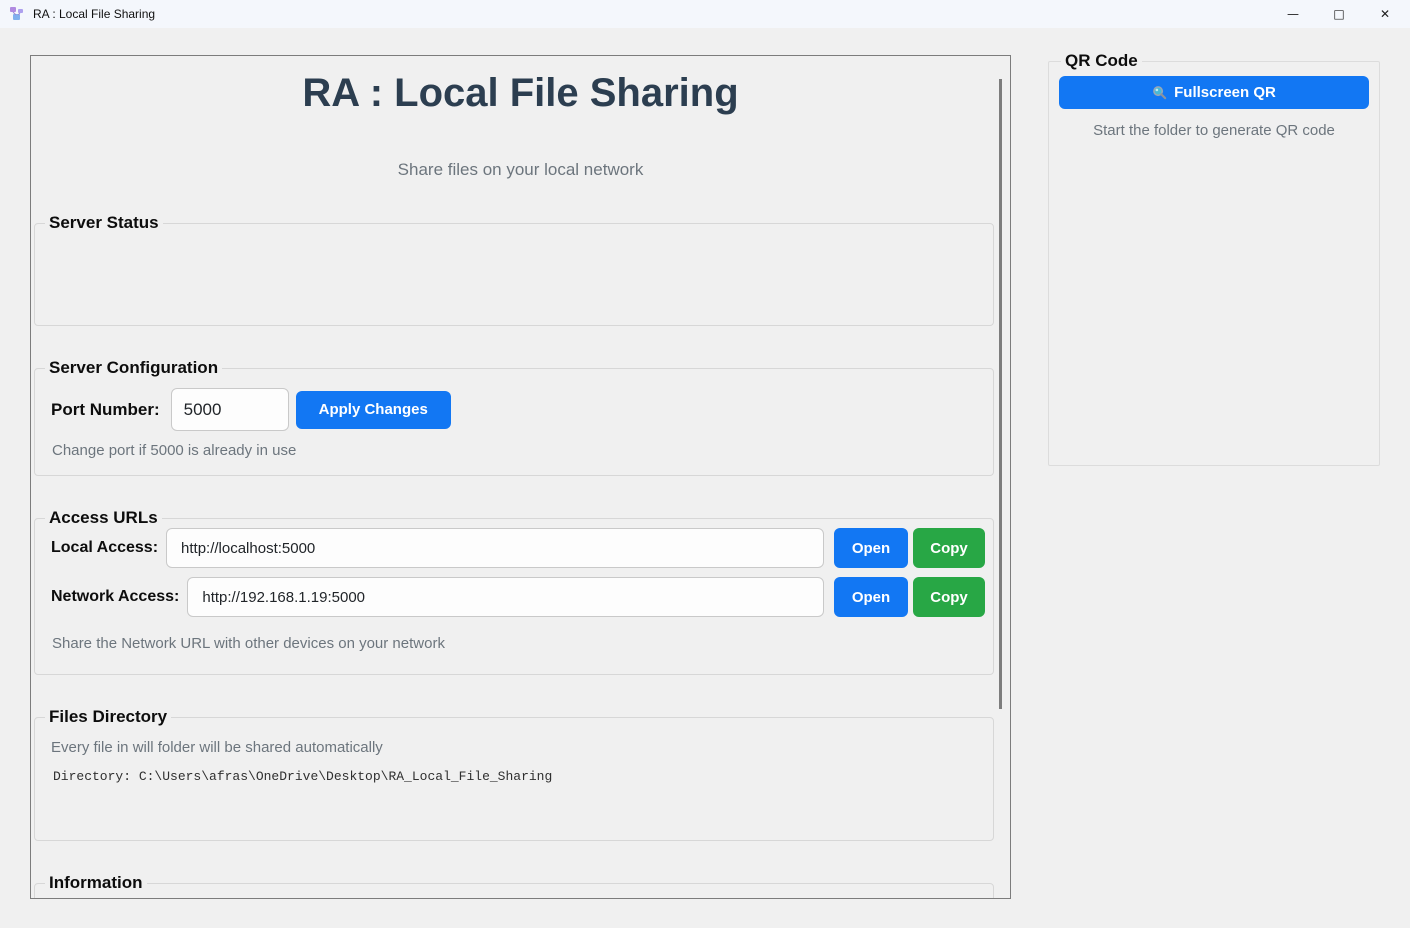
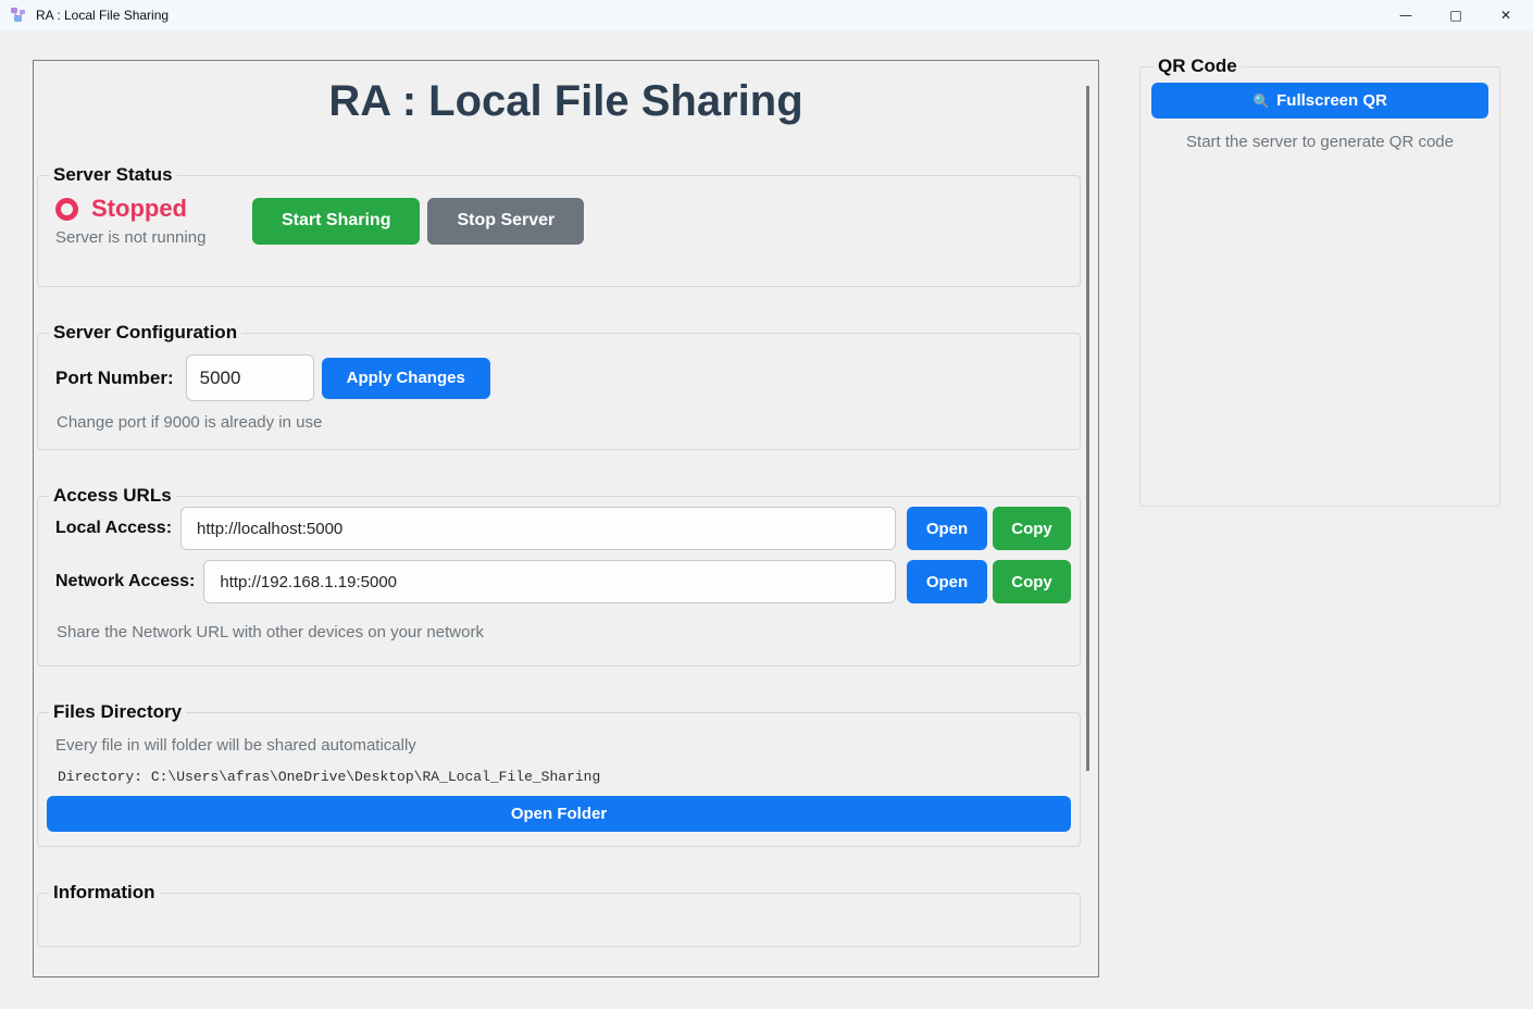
  RA : Local File Sharing
  —
  □
  ✕
  RA : Local File Sharing
- Share files on your local network
  Server Status
+ Stopped
+ Server is not running
+ Start Sharing
+ Stop Server
  Server Configuration
  Port Number:
  5000
  Apply Changes
- Change port if 5000 is already in use
+ Change port if 9000 is already in use
  Access URLs
  Local Access:
  http://localhost:5000
  Open
  Copy
  Network Access:
  http://192.168.1.19:5000
  Open
  Copy
  Share the Network URL with other devices on your network
  Files Directory
  Every file in will folder will be shared automatically
  Directory: C:\Users\afras\OneDrive\Desktop\RA_Local_File_Sharing
+ Open Folder
  Information
  QR Code
  Fullscreen QR
- Start the folder to generate QR code
+ Start the server to generate QR code
